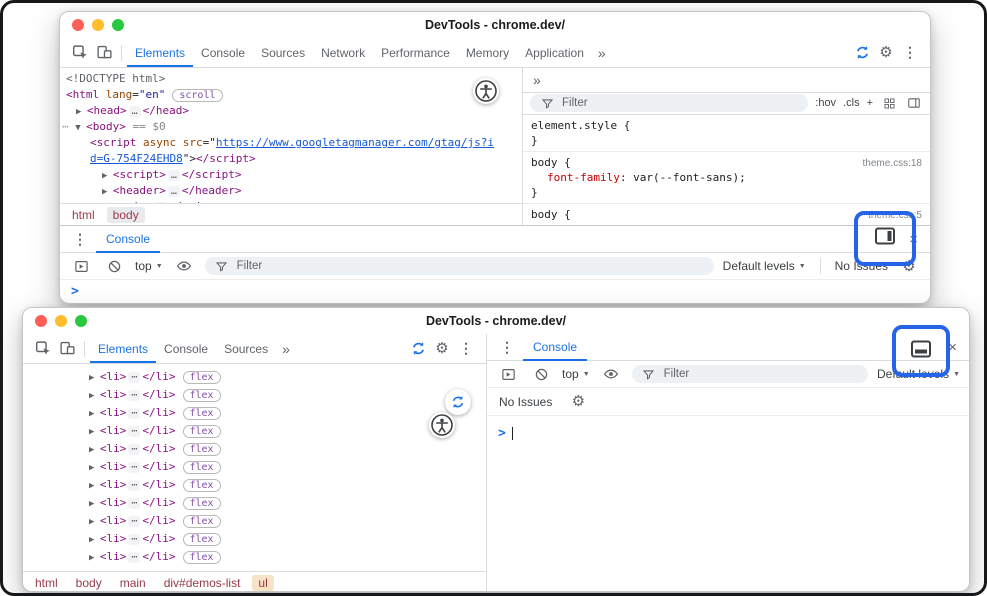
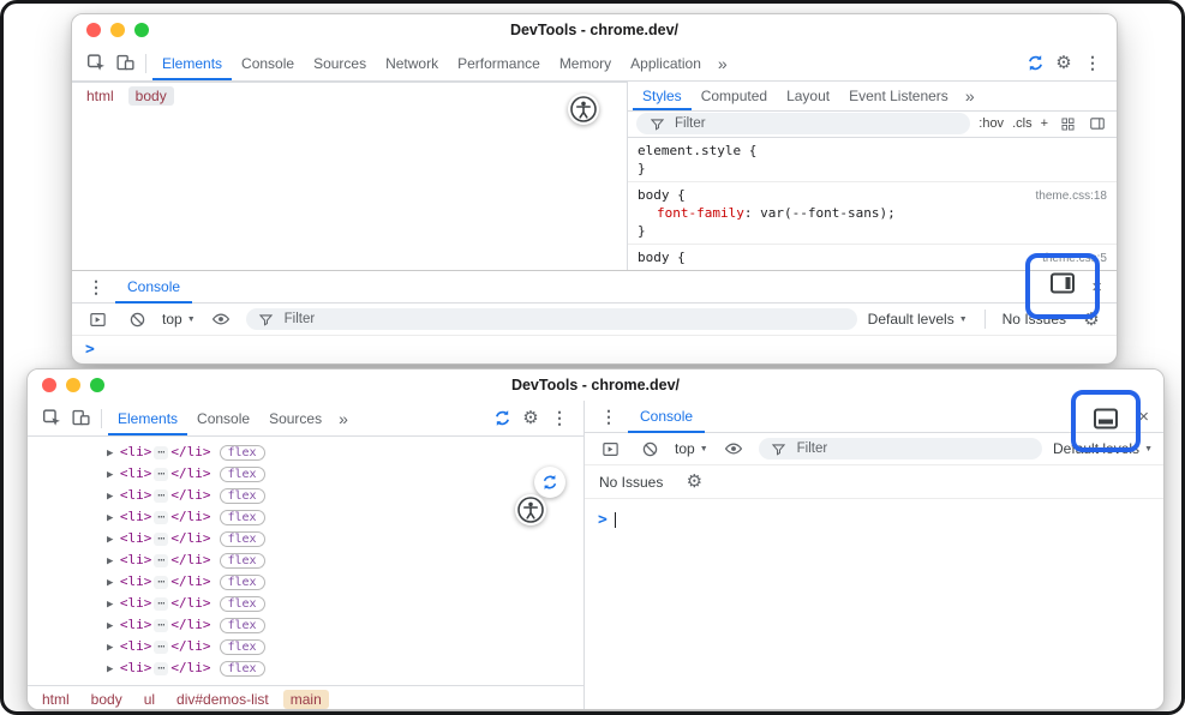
  DevTools - chrome.dev/
  Elements
  Console
  Sources
  Network
  Performance
  Memory
  Application
  »
  ⚙
  ⋮
- <!DOCTYPE html>
- <html lang="en" scroll
- ▶ <head> … </head>
- ⋯ ▼ <body> == $0
- <script async src="https://www.googletagmanager.com/gtag/js?i
- d=G-754F24EHD8"></script>
- ▶ <script> … </script>
- ▶ <header> … </header>
  html
  body
+ Styles
+ Computed
+ Layout
+ Event Listeners
  »
  Filter
  :hov
  .cls
  +
  element.style {
  }
  body {
  theme.css:18
  font-family: var(--font-sans);
  }
  body {
  theme.css:5
  ⋮
  Console
  ×
  top
  Filter
  Default levels
  No Issues
  ⚙
  >
  DevTools - chrome.dev/
  Elements
  Console
  Sources
  »
  ⚙
  ⋮
  ▶ <li> ⋯ </li> flex
  ▶ <li> ⋯ </li> flex
  ▶ <li> ⋯ </li> flex
  ▶ <li> ⋯ </li> flex
  ▶ <li> ⋯ </li> flex
  ▶ <li> ⋯ </li> flex
  ▶ <li> ⋯ </li> flex
  ▶ <li> ⋯ </li> flex
  ▶ <li> ⋯ </li> flex
  ▶ <li> ⋯ </li> flex
  ▶ <li> ⋯ </li> flex
  html
  body
- main
+ ul
  div#demos-list
- ul
+ main
  ⋮
  Console
  ×
  top
  Filter
  Default levels
  No Issues
  ⚙
  >
